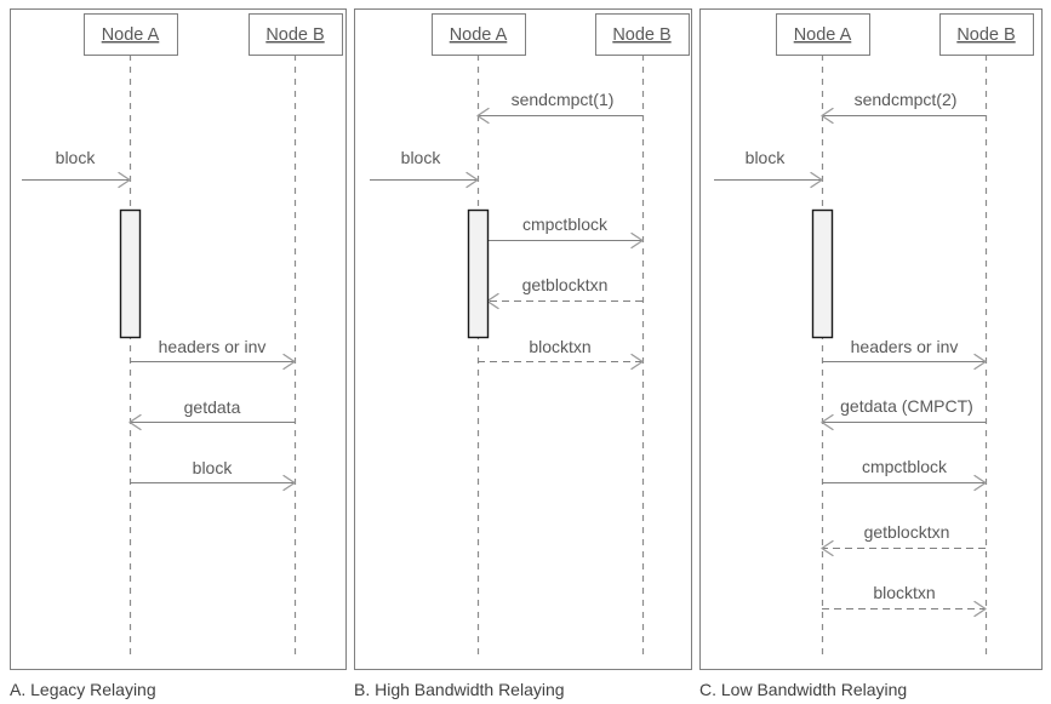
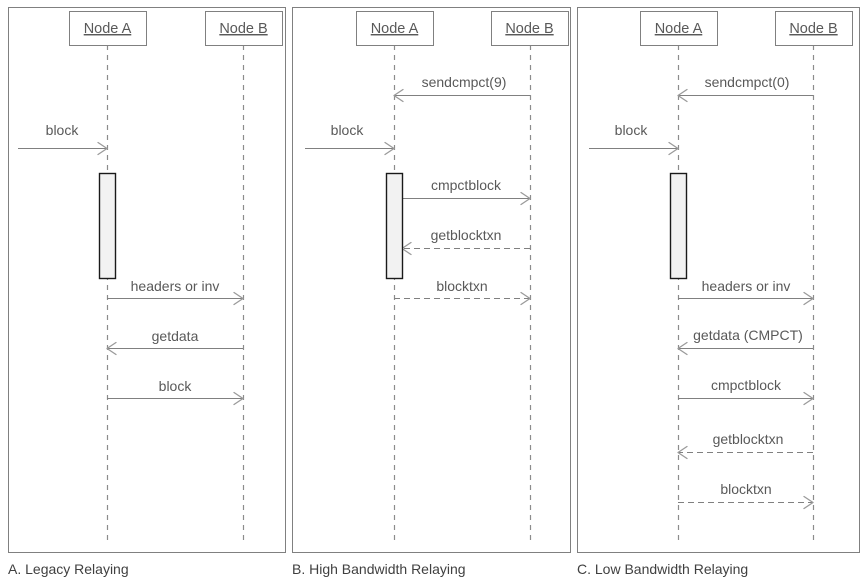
  block
  headers or inv
  getdata
  block
  Node A
  Node B
- sendcmpct(1)
+ sendcmpct(9)
  block
  cmpctblock
  getblocktxn
  blocktxn
  Node A
  Node B
- sendcmpct(2)
+ sendcmpct(0)
  block
  headers or inv
  getdata (CMPCT)
  cmpctblock
  getblocktxn
  blocktxn
  Node A
  Node B
  A. Legacy Relaying
  B. High Bandwidth Relaying
  C. Low Bandwidth Relaying
